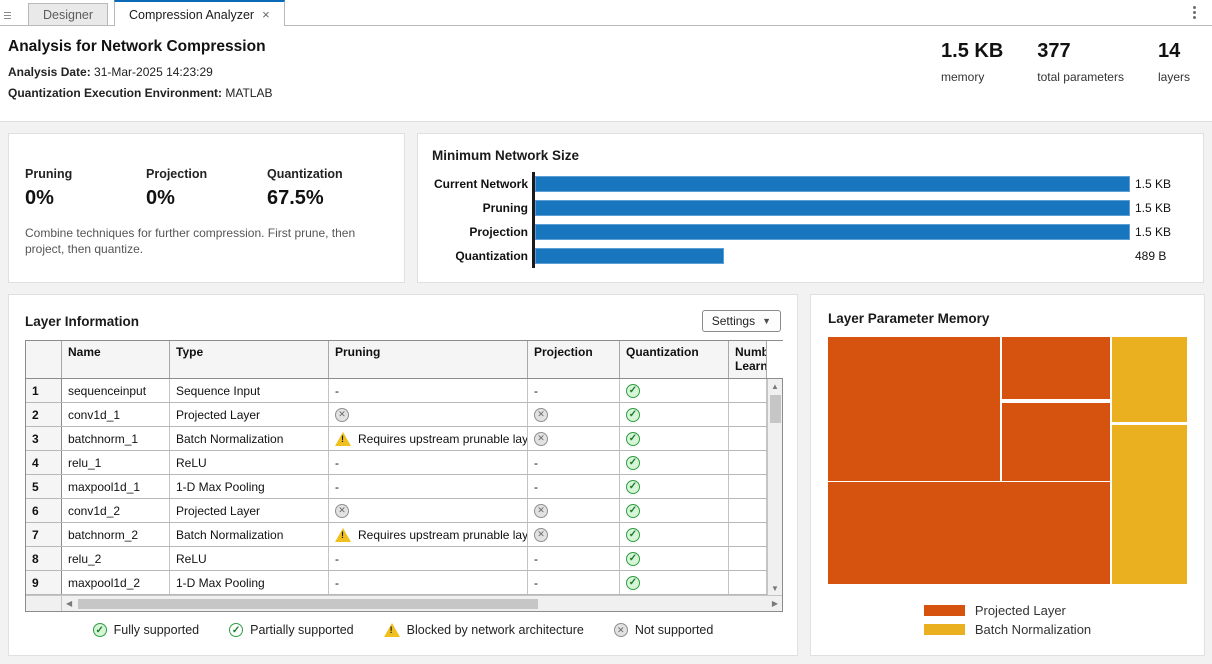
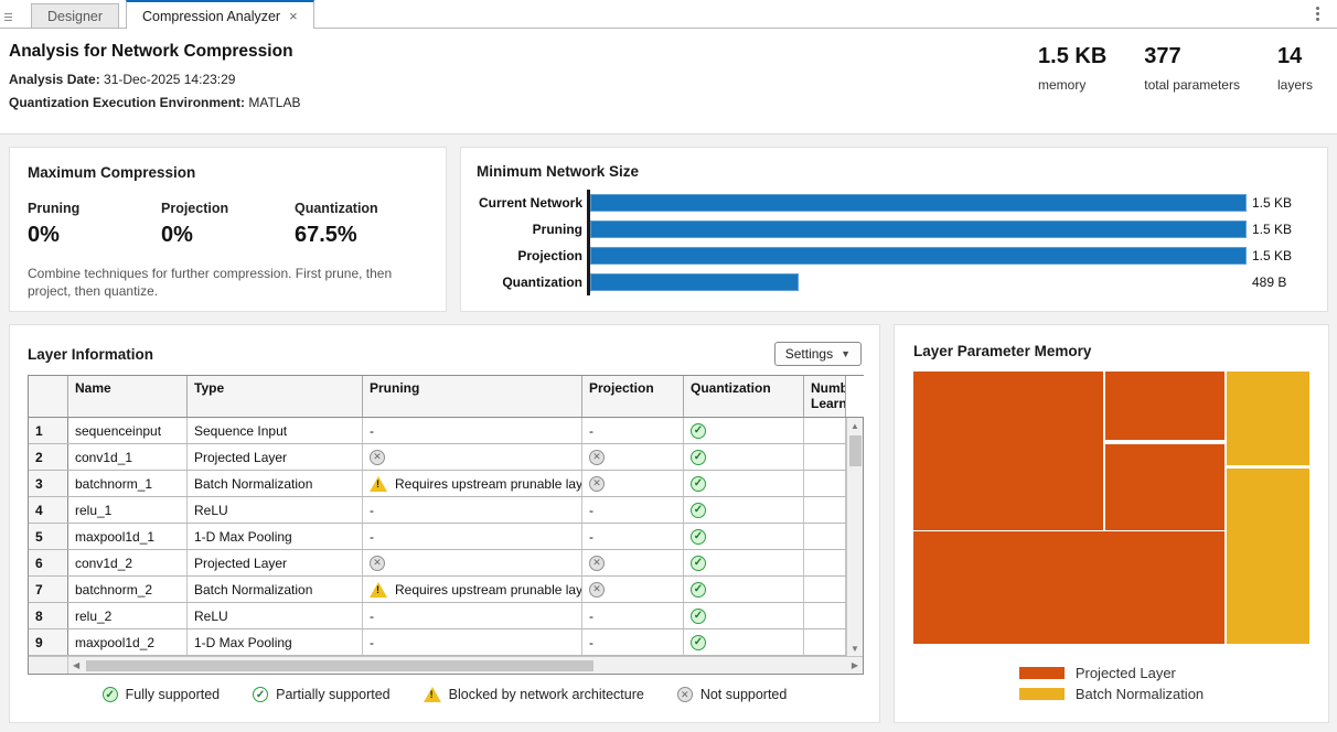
  Designer
  Compression Analyzer
  ×
  Analysis for Network Compression
- Analysis Date: 31-Mar-2025 14:23:29
+ Analysis Date: 31-Dec-2025 14:23:29
  Quantization Execution Environment: MATLAB
  1.5 KB
  memory
  377
  total parameters
  14
  layers
+ Maximum Compression
  Pruning
  0%
  Projection
  0%
  Quantization
  67.5%
  Combine techniques for further compression. First prune, then project, then quantize.
  Minimum Network Size
  Current Network
  1.5 KB
  Pruning
  1.5 KB
  Projection
  1.5 KB
  Quantization
  489 B
  Layer Information
  Settings
  ▼
  Name
  Type
  Pruning
  Projection
  Quantization
  1
  sequenceinput
  Sequence Input
  -
  -
  ✓
  2
  conv1d_1
  Projected Layer
  ✕
  ✕
  ✓
  3
  batchnorm_1
  Batch Normalization
  !
  Requires upstream prunable lay
  ✕
  ✓
  4
  relu_1
  ReLU
  -
  -
  ✓
  5
  maxpool1d_1
  1-D Max Pooling
  -
  -
  ✓
  6
  conv1d_2
  Projected Layer
  ✕
  ✕
  ✓
  7
  batchnorm_2
  Batch Normalization
  !
  Requires upstream prunable lay
  ✕
  ✓
  8
  relu_2
  ReLU
  -
  -
  ✓
  9
  maxpool1d_2
  1-D Max Pooling
  -
  -
  ✓
  ▲
  ▼
  ◀
  ▶
  ✓
  Fully supported
  ✓
  Partially supported
  !
  Blocked by network architecture
  ✕
  Not supported
  Layer Parameter Memory
  Projected Layer
  Batch Normalization
